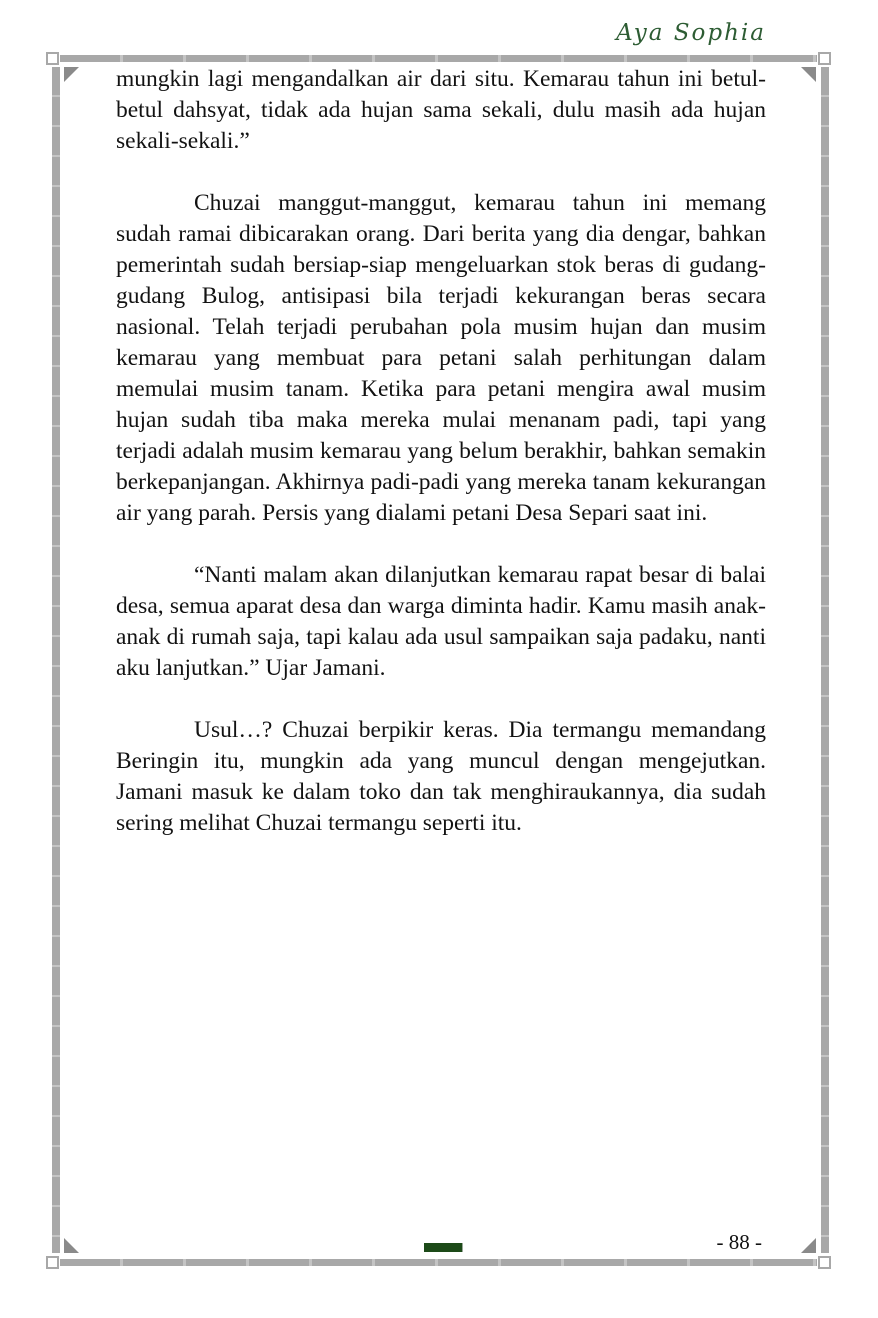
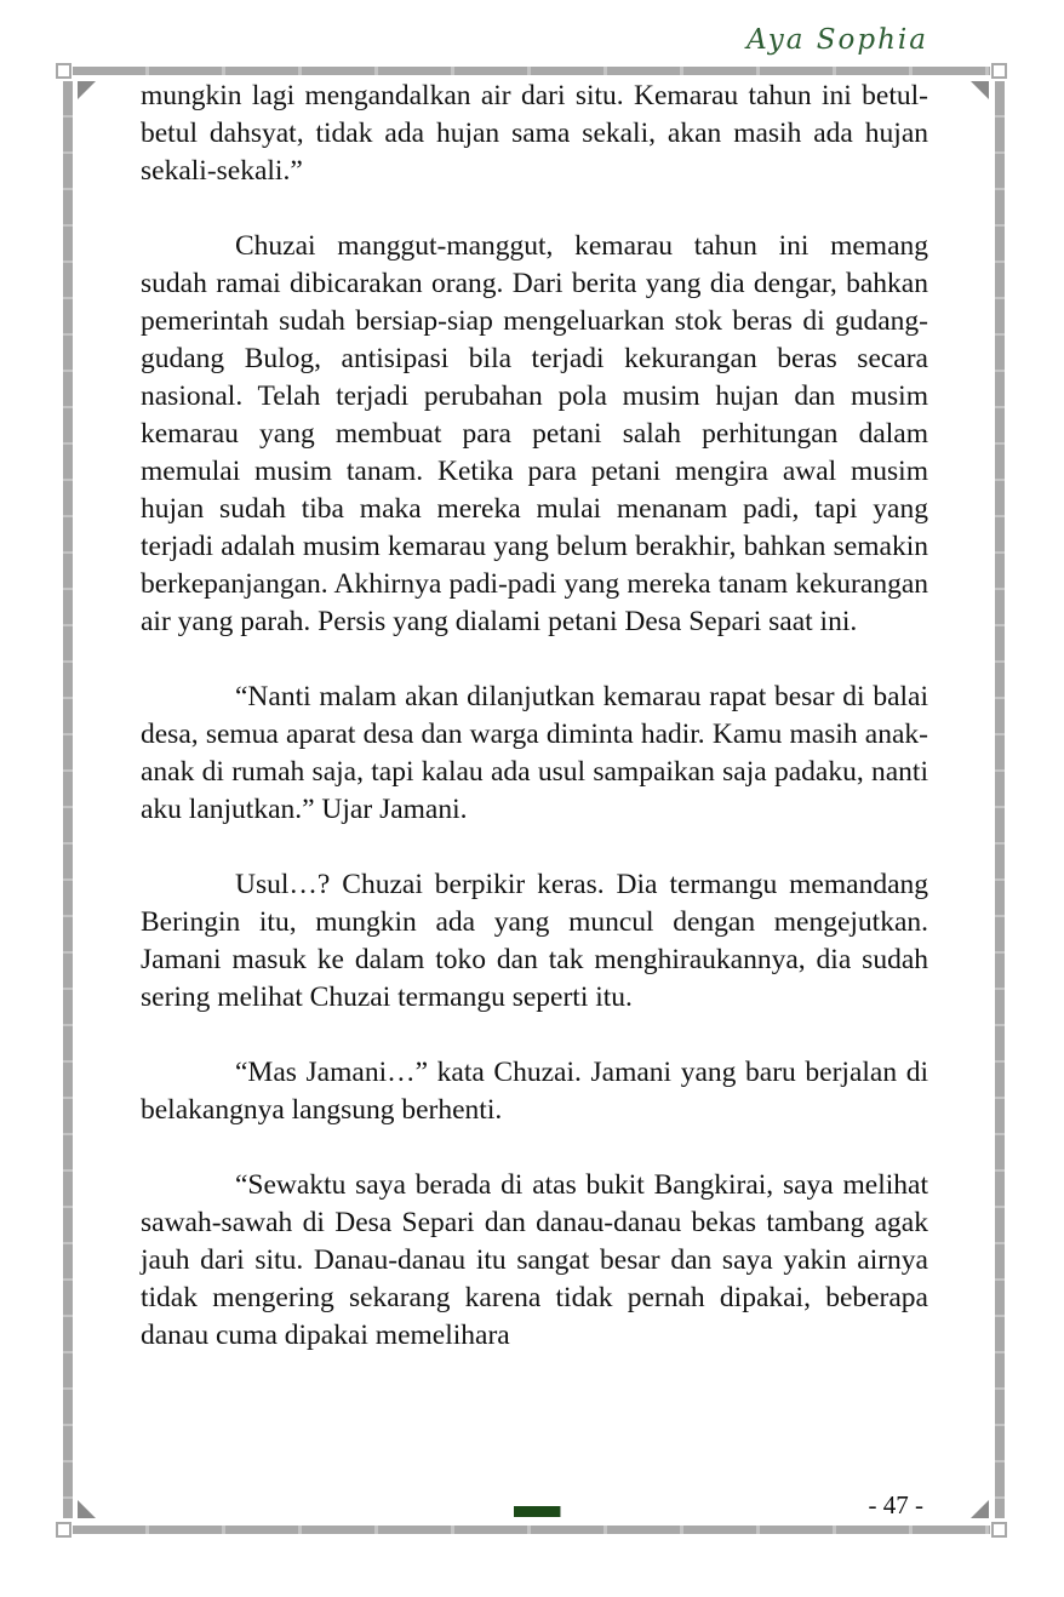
  Aya Sophia
- mungkin lagi mengandalkan air dari situ. Kemarau tahun ini betul-betul dahsyat, tidak ada hujan sama sekali, dulu masih ada hujan sekali-sekali.”
+ mungkin lagi mengandalkan air dari situ. Kemarau tahun ini betul-betul dahsyat, tidak ada hujan sama sekali, akan masih ada hujan sekali-sekali.”
  Chuzai manggut-manggut, kemarau tahun ini memang sudah ramai dibicarakan orang. Dari berita yang dia dengar, bahkan pemerintah sudah bersiap-siap mengeluarkan stok beras di gudang-gudang Bulog, antisipasi bila terjadi kekurangan beras secara nasional. Telah terjadi perubahan pola musim hujan dan musim kemarau yang membuat para petani salah perhitungan dalam memulai musim tanam. Ketika para petani mengira awal musim hujan sudah tiba maka mereka mulai menanam padi, tapi yang terjadi adalah musim kemarau yang belum berakhir, bahkan semakin berkepanjangan. Akhirnya padi-padi yang mereka tanam kekurangan air yang parah. Persis yang dialami petani Desa Separi saat ini.
  “Nanti malam akan dilanjutkan kemarau rapat besar di balai desa, semua aparat desa dan warga diminta hadir. Kamu masih anak-anak di rumah saja, tapi kalau ada usul sampaikan saja padaku, nanti aku lanjutkan.” Ujar Jamani.
  Usul…? Chuzai berpikir keras. Dia termangu memandang Beringin itu, mungkin ada yang muncul dengan mengejutkan. Jamani masuk ke dalam toko dan tak menghiraukannya, dia sudah sering melihat Chuzai termangu seperti itu.
+ “Mas Jamani…” kata Chuzai. Jamani yang baru berjalan di belakangnya langsung berhenti.
+ “Sewaktu saya berada di atas bukit Bangkirai, saya melihat sawah-sawah di Desa Separi dan danau-danau bekas tambang agak jauh dari situ. Danau-danau itu sangat besar dan saya yakin airnya tidak mengering sekarang karena tidak pernah dipakai, beberapa danau cuma dipakai memelihara
- - 88 -
+ - 47 -
